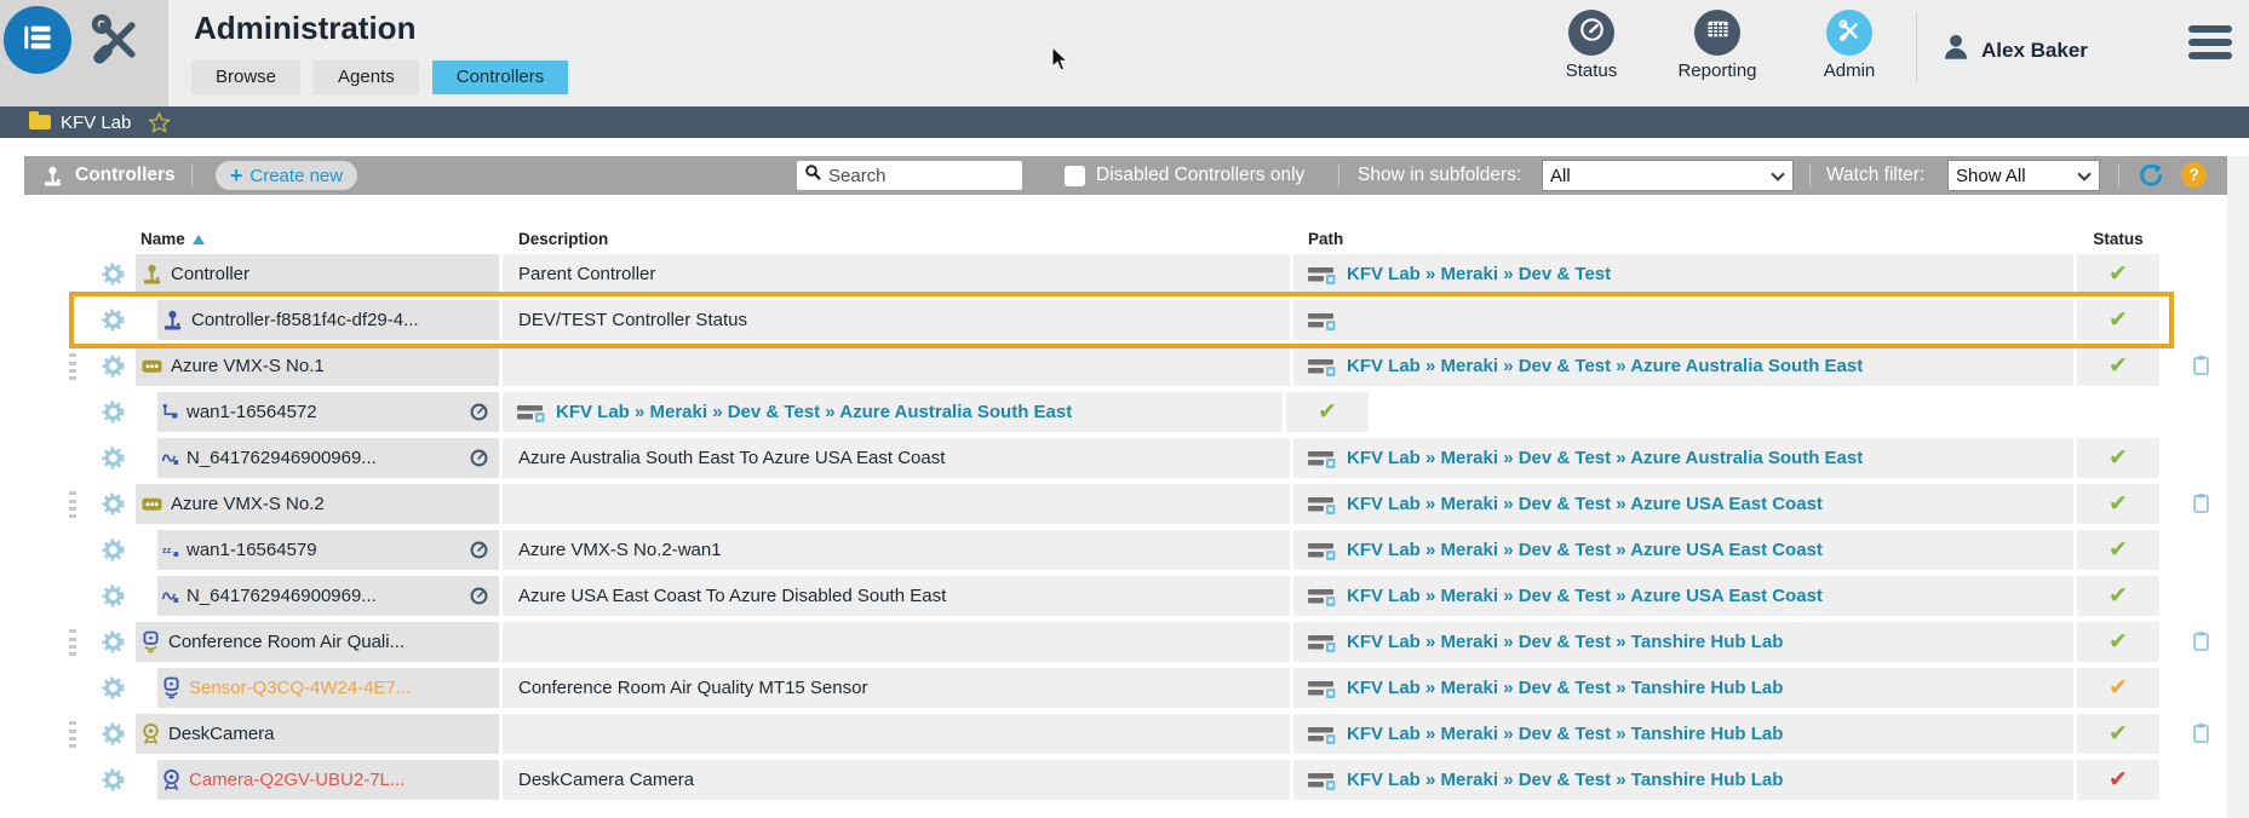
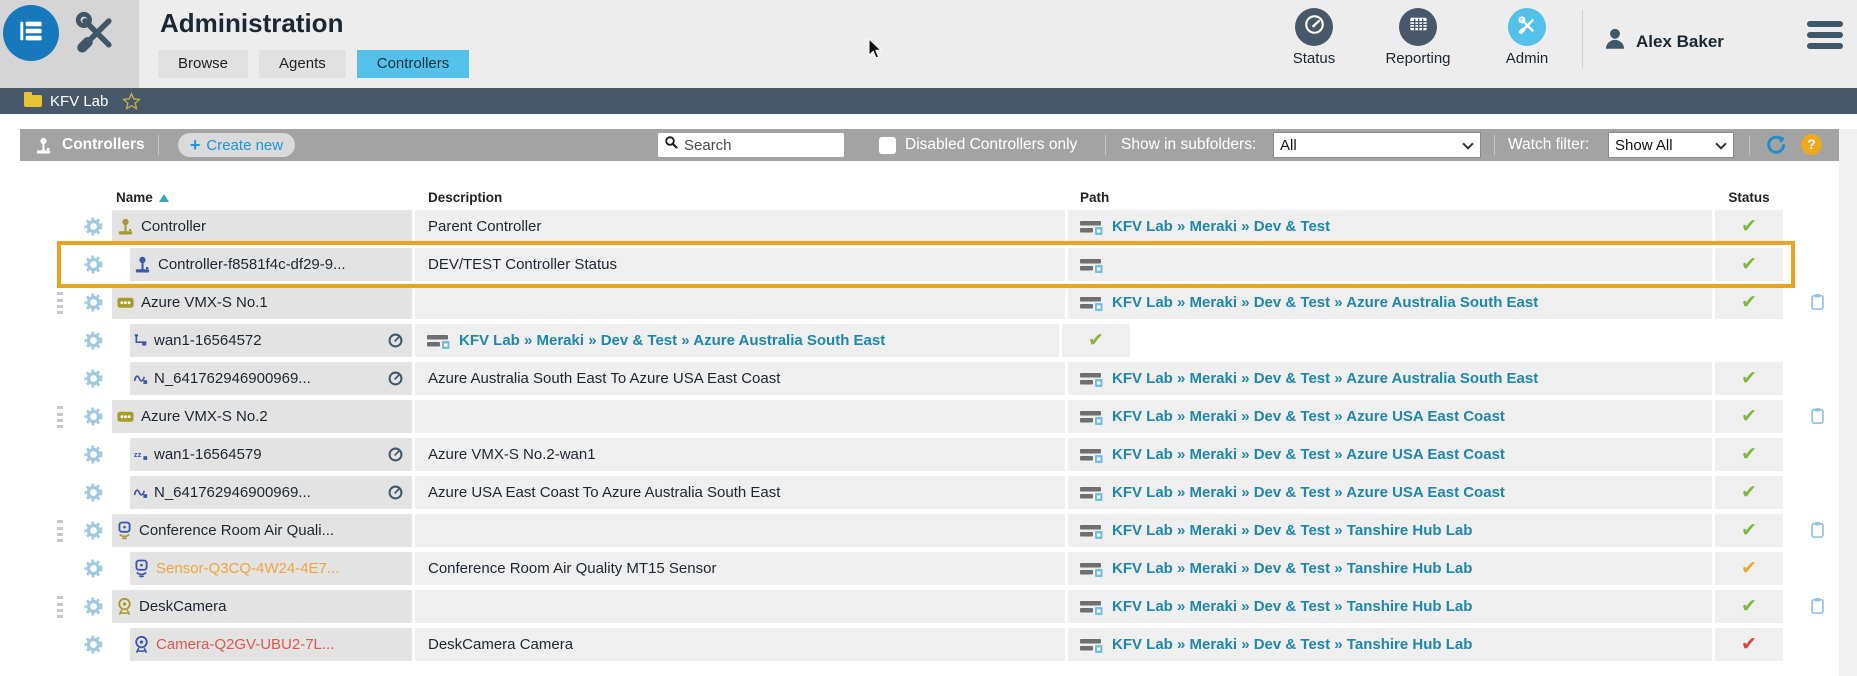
  Administration
  Browse
  Agents
  Controllers
  Status
  Reporting
  Admin
  Alex Baker
  KFV Lab
  Controllers
  +
  Create new
  Search
  Disabled Controllers only
  Show in subfolders:
  All
  Watch filter:
  Show All
  ?
  Name
  Description
  Path
  Status
  Controller
  Parent Controller
  KFV Lab » Meraki » Dev & Test
  ✔
- Controller-f8581f4c-df29-4...
+ Controller-f8581f4c-df29-9...
  DEV/TEST Controller Status
  ✔
  Azure VMX-S No.1
  KFV Lab » Meraki » Dev & Test » Azure Australia South East
  ✔
  wan1-16564572
  KFV Lab » Meraki » Dev & Test » Azure Australia South East
  ✔
  N_641762946900969...
  Azure Australia South East To Azure USA East Coast
  KFV Lab » Meraki » Dev & Test » Azure Australia South East
  ✔
  Azure VMX-S No.2
  KFV Lab » Meraki » Dev & Test » Azure USA East Coast
  ✔
  zz
  wan1-16564579
  Azure VMX-S No.2-wan1
  KFV Lab » Meraki » Dev & Test » Azure USA East Coast
  ✔
  N_641762946900969...
- Azure USA East Coast To Azure Disabled South East
+ Azure USA East Coast To Azure Australia South East
  KFV Lab » Meraki » Dev & Test » Azure USA East Coast
  ✔
  Conference Room Air Quali...
  KFV Lab » Meraki » Dev & Test » Tanshire Hub Lab
  ✔
  Sensor-Q3CQ-4W24-4E7...
  Conference Room Air Quality MT15 Sensor
  KFV Lab » Meraki » Dev & Test » Tanshire Hub Lab
  ✔
  DeskCamera
  KFV Lab » Meraki » Dev & Test » Tanshire Hub Lab
  ✔
  Camera-Q2GV-UBU2-7L...
  DeskCamera Camera
  KFV Lab » Meraki » Dev & Test » Tanshire Hub Lab
  ✔
